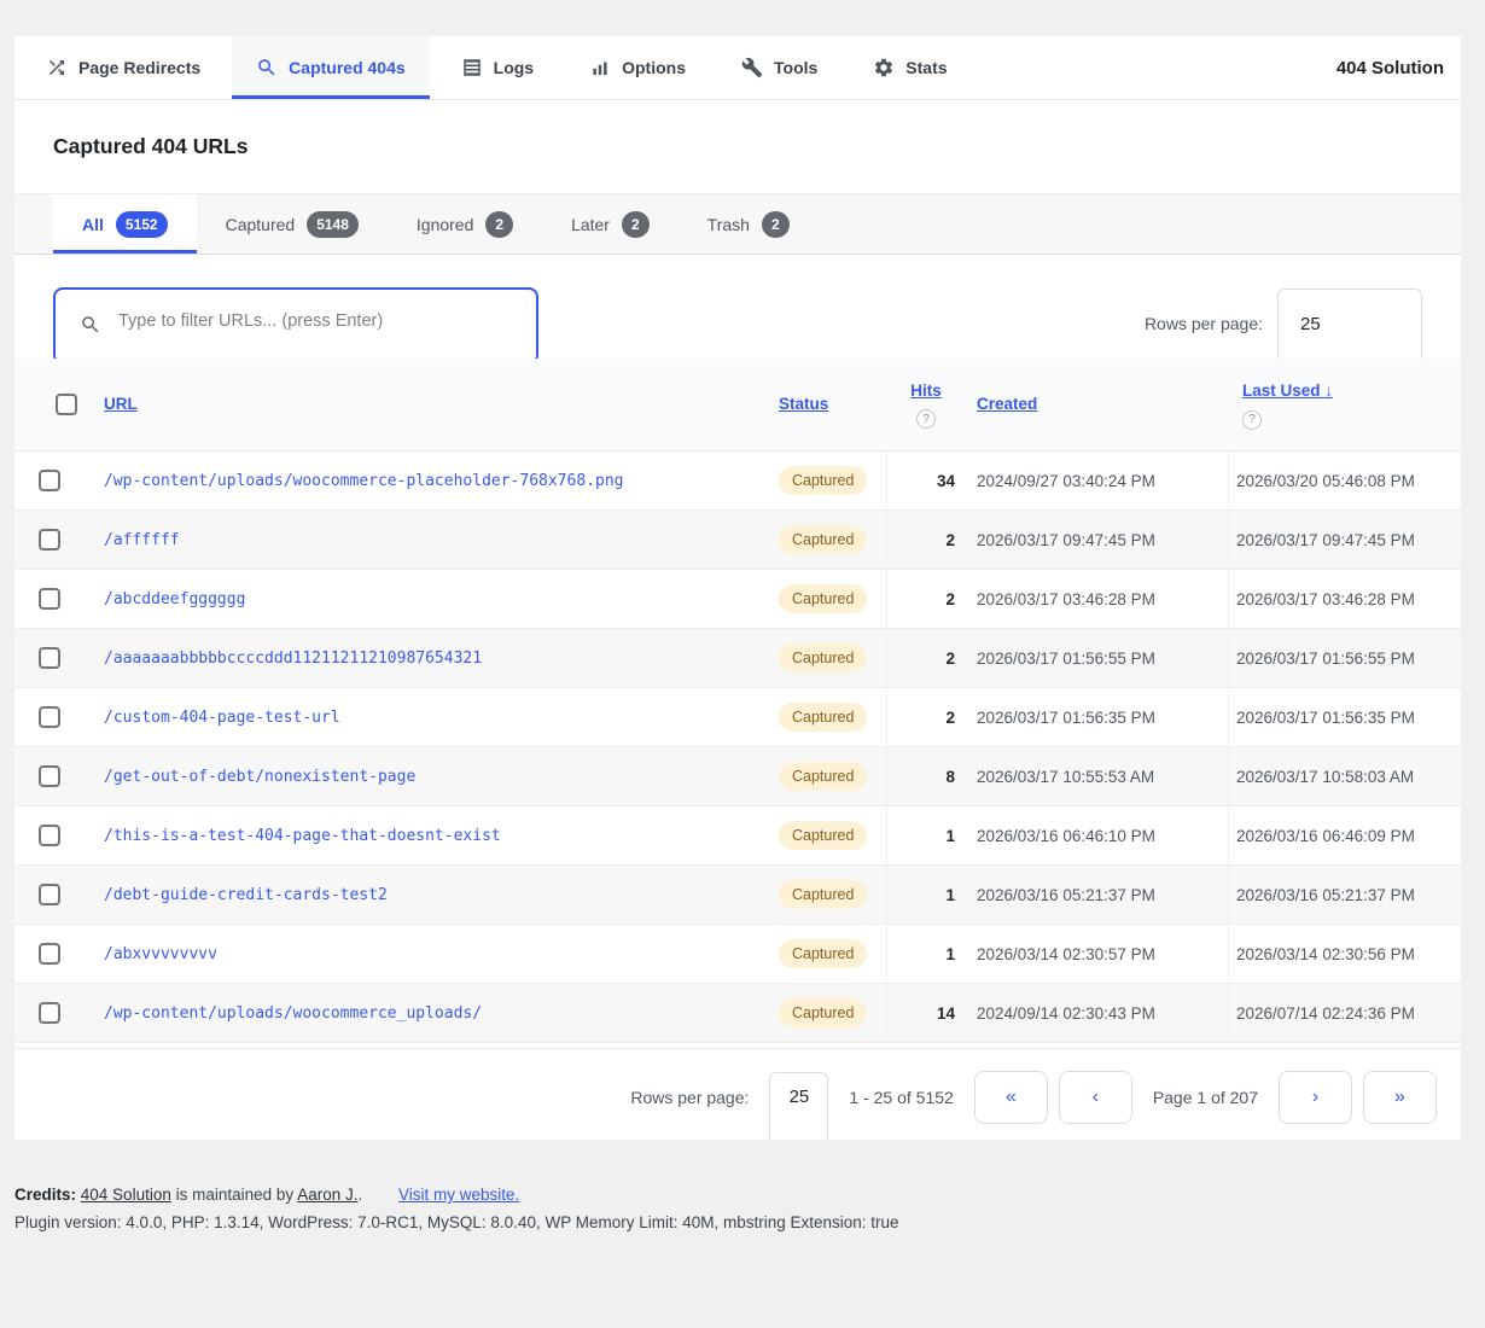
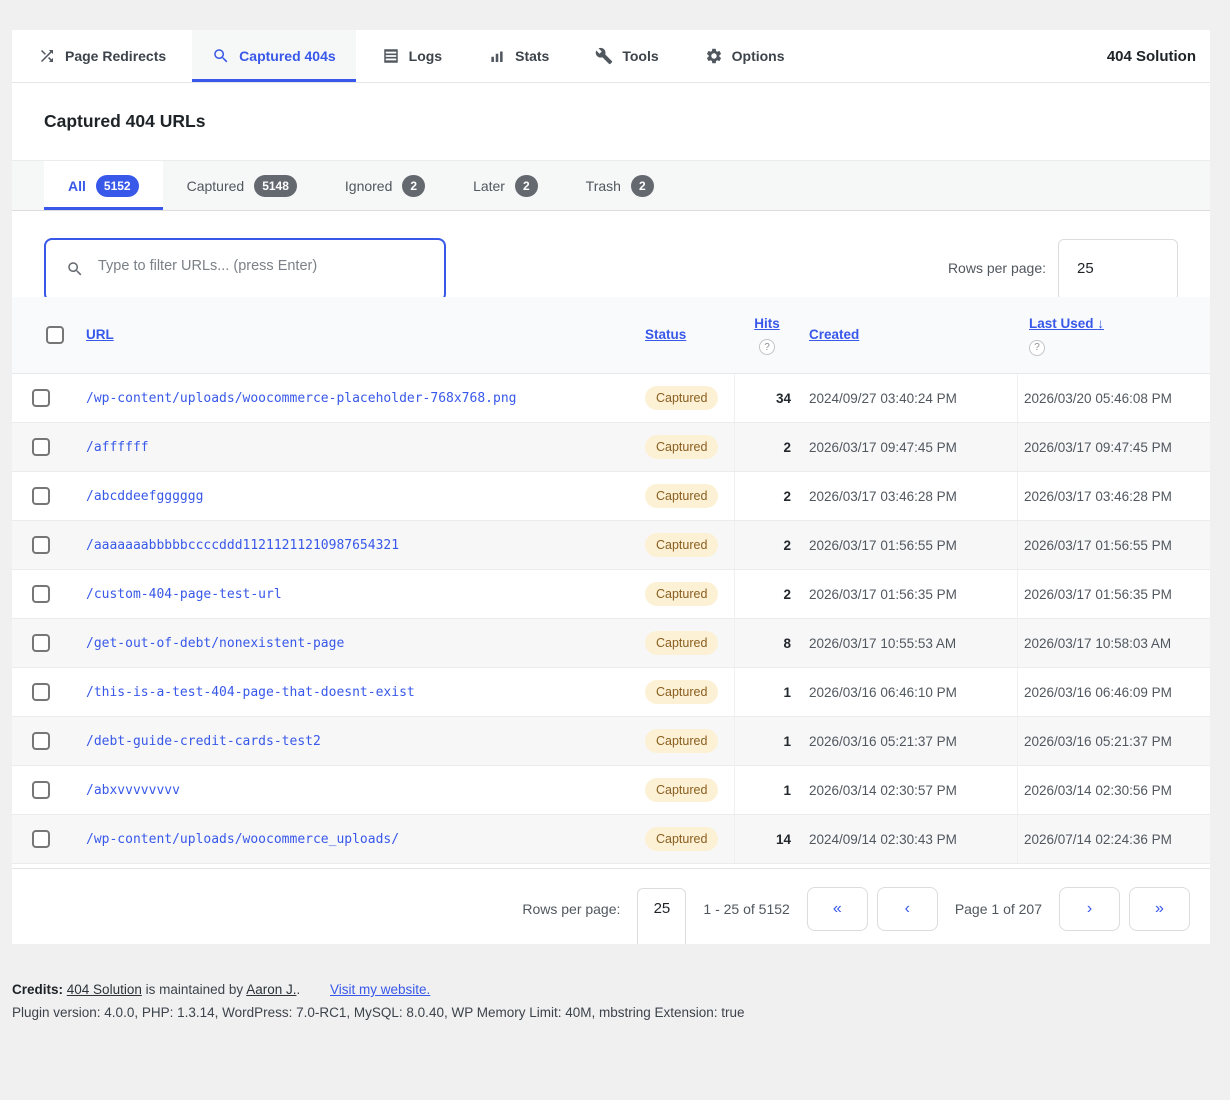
  Page Redirects
  Captured 404s
  Logs
- Options
+ Stats
  Tools
- Stats
+ Options
  404 Solution
  Captured 404 URLs
  All
  5152
  Captured
  5148
  Ignored
  2
  Later
  2
  Trash
  2
  Type to filter URLs... (press Enter)
  Rows per page:
  25
  URL
  Status
  Hits
  ?
  Created
  Last Used ↓
  ?
  /wp-content/uploads/woocommerce-placeholder-768x768.png
  Captured
  34
  2024/09/27 03:40:24 PM
  2026/03/20 05:46:08 PM
  /affffff
  Captured
  2
  2026/03/17 09:47:45 PM
  2026/03/17 09:47:45 PM
  /abcddeefgggggg
  Captured
  2
  2026/03/17 03:46:28 PM
  2026/03/17 03:46:28 PM
  /aaaaaaabbbbbccccddd11211211210987654321
  Captured
  2
  2026/03/17 01:56:55 PM
  2026/03/17 01:56:55 PM
  /custom-404-page-test-url
  Captured
  2
  2026/03/17 01:56:35 PM
  2026/03/17 01:56:35 PM
  /get-out-of-debt/nonexistent-page
  Captured
  8
  2026/03/17 10:55:53 AM
  2026/03/17 10:58:03 AM
  /this-is-a-test-404-page-that-doesnt-exist
  Captured
  1
  2026/03/16 06:46:10 PM
  2026/03/16 06:46:09 PM
  /debt-guide-credit-cards-test2
  Captured
  1
  2026/03/16 05:21:37 PM
  2026/03/16 05:21:37 PM
  /abxvvvvvvvv
  Captured
  1
  2026/03/14 02:30:57 PM
  2026/03/14 02:30:56 PM
  /wp-content/uploads/woocommerce_uploads/
  Captured
  14
  2024/09/14 02:30:43 PM
  2026/07/14 02:24:36 PM
  Rows per page:
  25
  1 - 25 of 5152
  «
  ‹
  Page 1 of 207
  ›
  »
  Credits: 404 Solution is maintained by Aaron J.. Visit my website.
  Plugin version: 4.0.0, PHP: 1.3.14, WordPress: 7.0-RC1, MySQL: 8.0.40, WP Memory Limit: 40M, mbstring Extension: true
